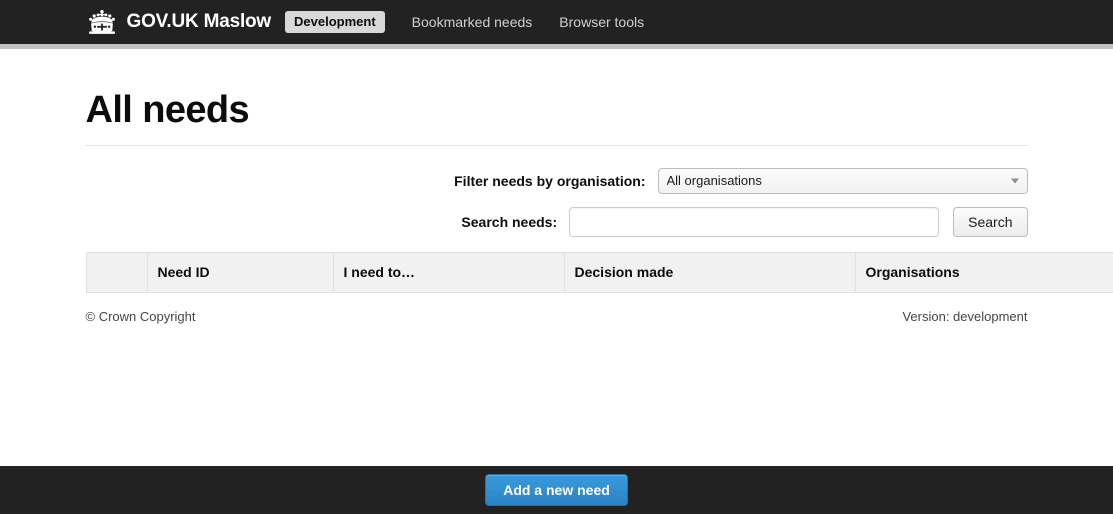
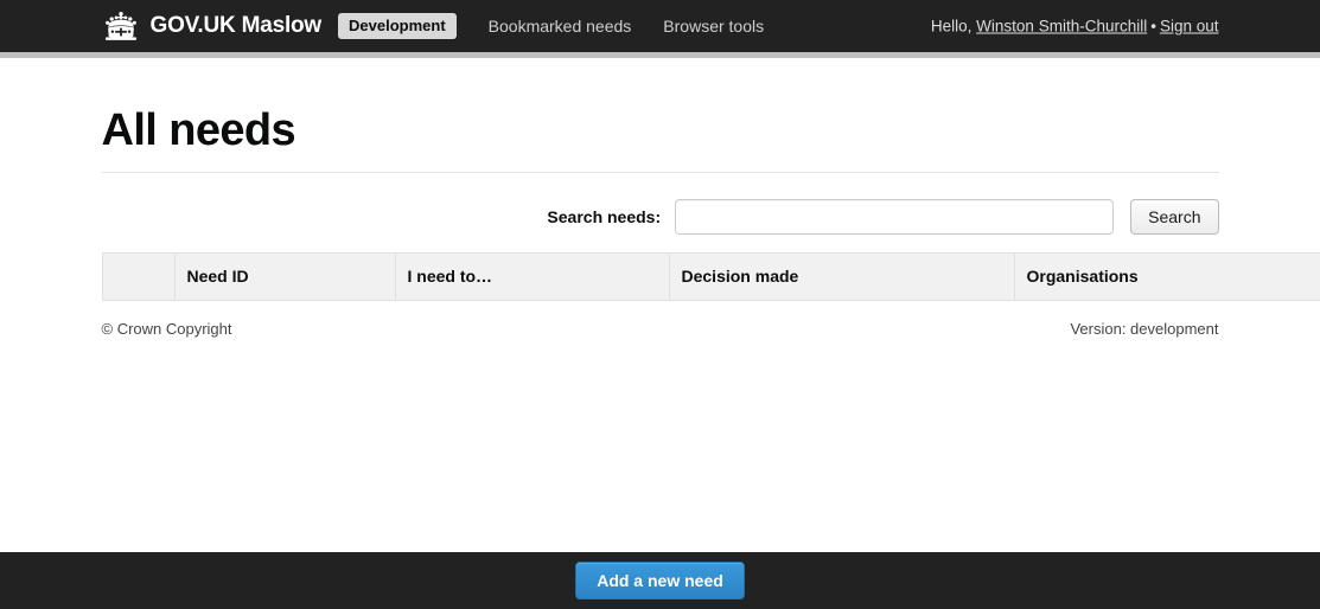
  GOV.UK Maslow
  Development
  Bookmarked needs
  Browser tools
+ Hello, Winston Smith-Churchill • Sign out
  All needs
- Filter needs by organisation:
- All organisations
  Search needs:
  Search
  	Need ID	I need to…	Decision made	Organisations
  © Crown Copyright
  Version: development
  Add a new need
